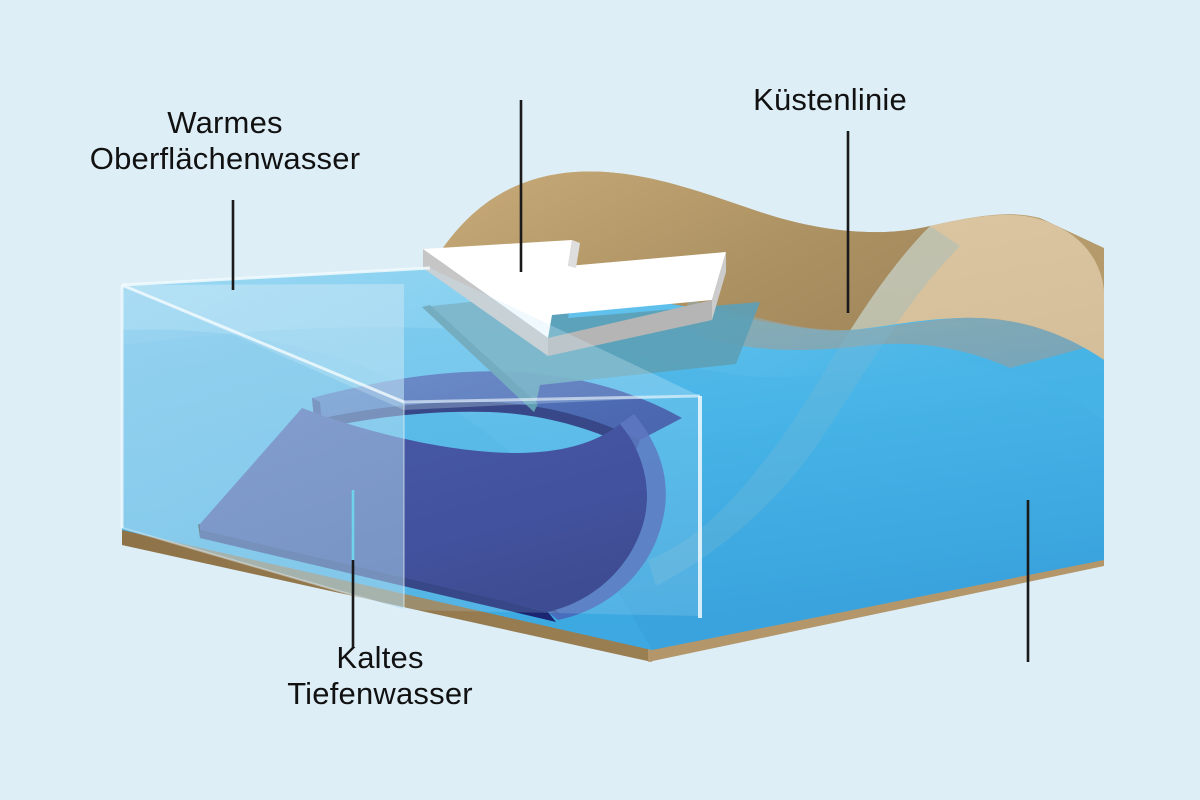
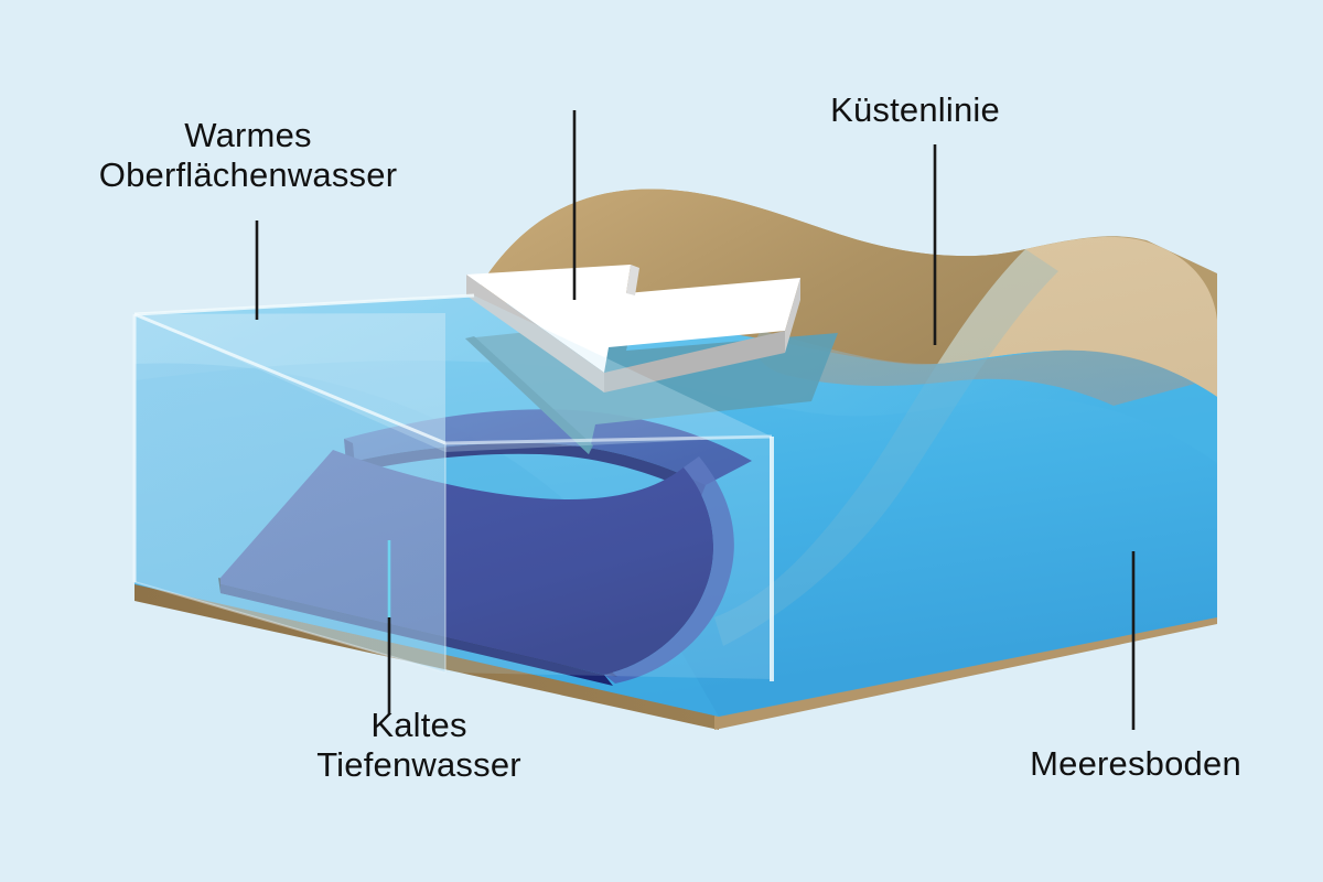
  Warmes
  Oberflächenwasser
  Küstenlinie
  Kaltes
  Tiefenwasser
+ Meeresboden
